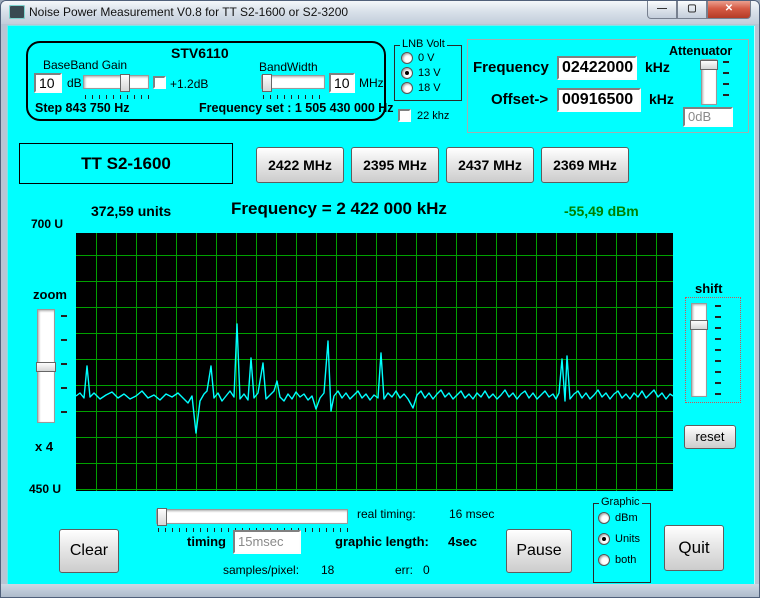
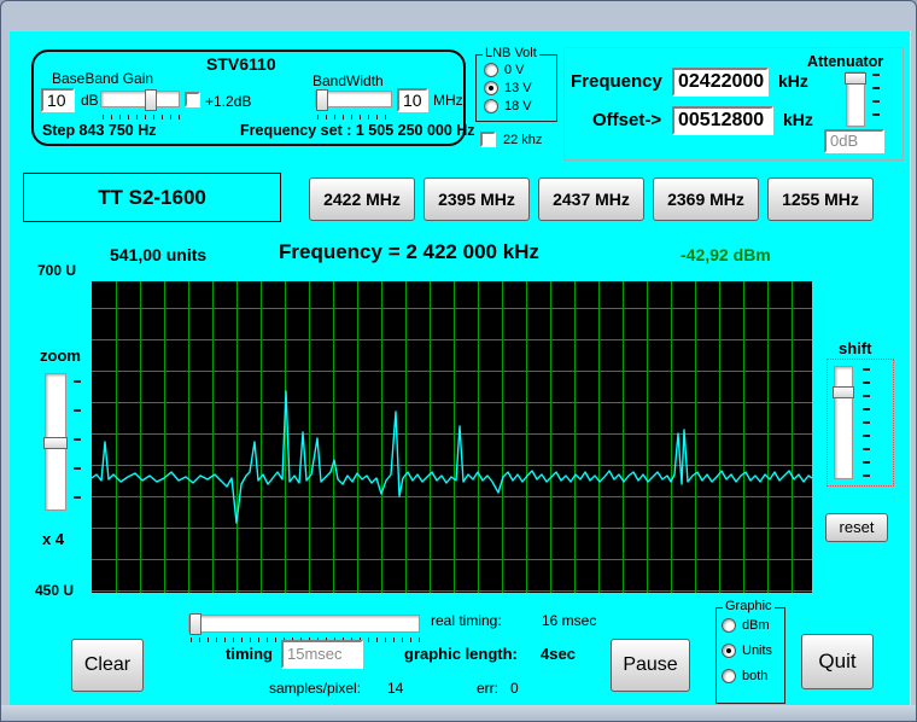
- Noise Power Measurement V0.8 for TT S2-1600 or S2-3200
- —
- ▢
- ✕
  STV6110
  BaseBand Gain
  BandWidth
  10
  dB
  +1.2dB
  10
  MHz
  Step 843 750 Hz
- Frequency set : 1 505 430 000 Hz
+ Frequency set : 1 505 250 000 Hz
  LNB Volt
  0 V
  13 V
  18 V
  22 khz
  Frequency
  02422000
  kHz
  Offset->
- 00916500
+ 00512800
  kHz
  Attenuator
  0dB
  TT S2-1600
  2422 MHz
  2395 MHz
  2437 MHz
  2369 MHz
+ 1255 MHz
- 372,59 units
+ 541,00 units
  Frequency = 2 422 000 kHz
- -55,49 dBm
+ -42,92 dBm
  700 U
  450 U
  zoom
  x 4
  shift
  reset
  real timing:
  16 msec
  timing
  15msec
  graphic length:
  4sec
  samples/pixel:
- 18
+ 14
  err:
  0
  Clear
  Pause
  Quit
  Graphic
  dBm
  Units
  both
